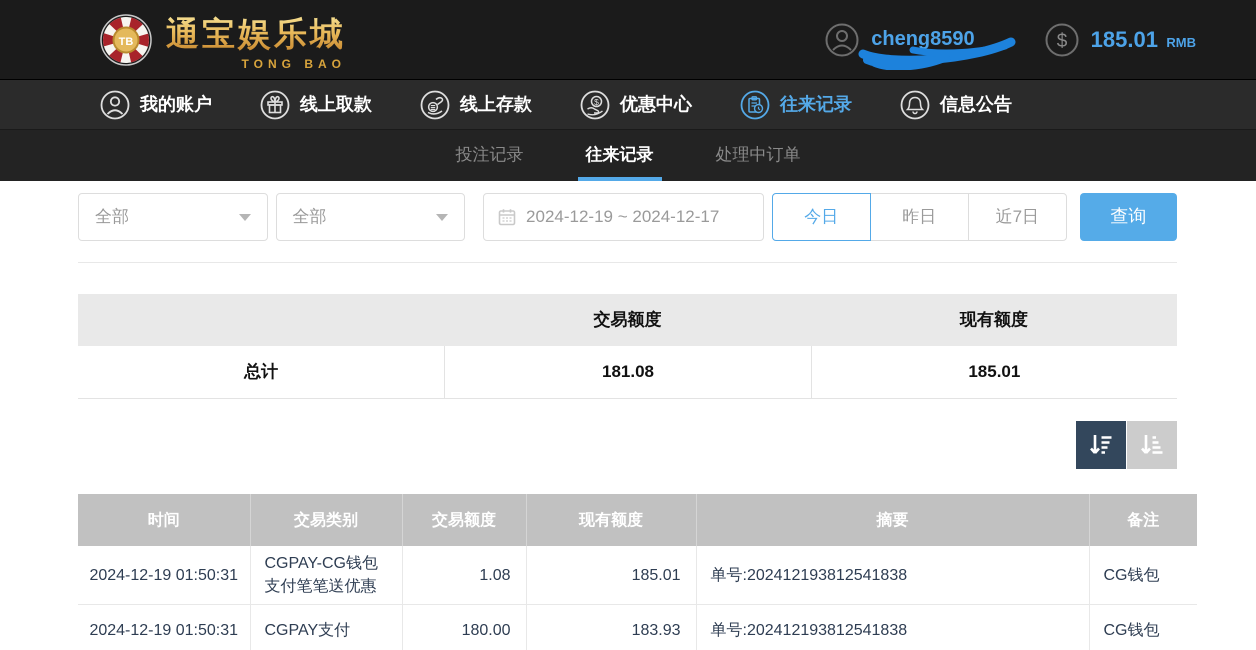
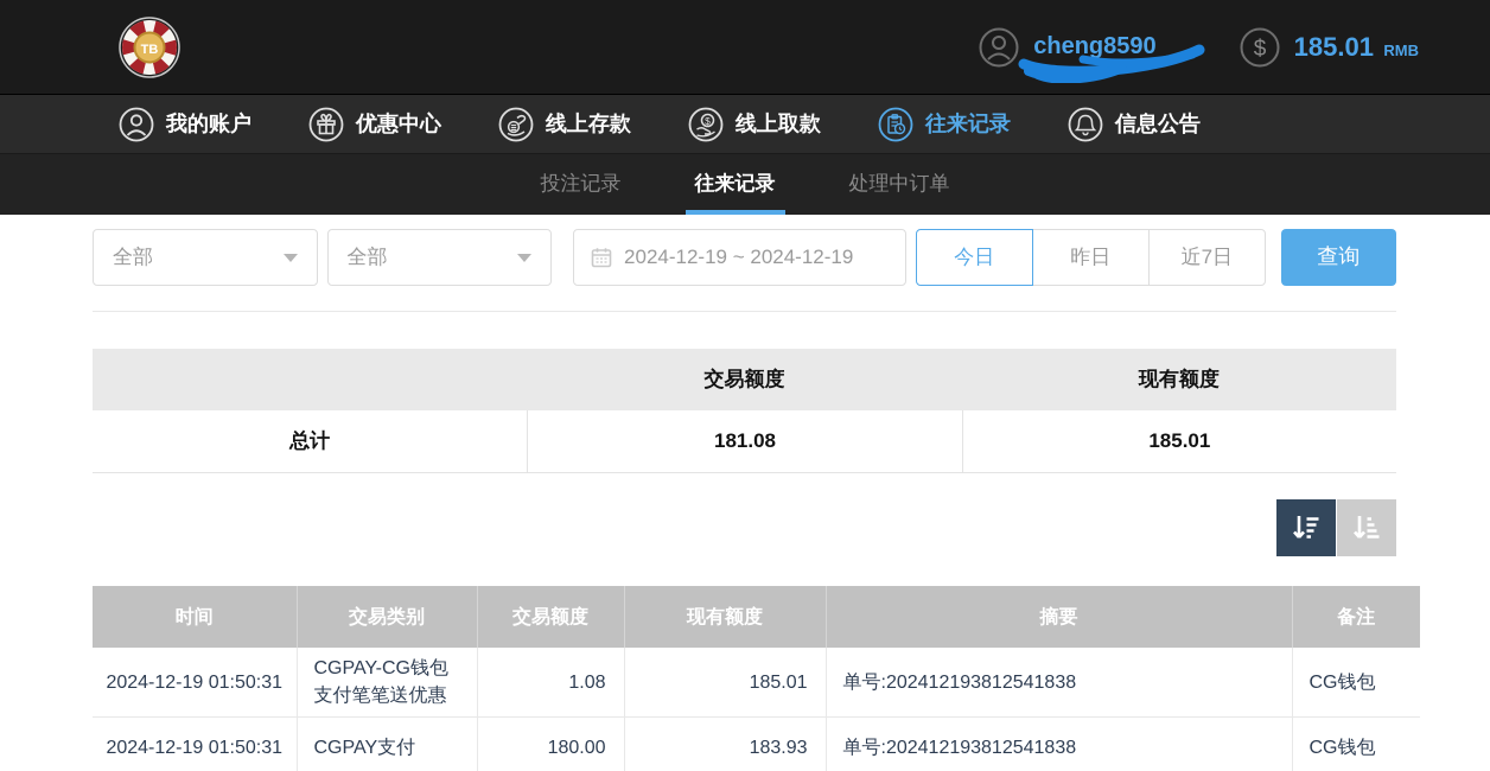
  TB
- 通宝娱乐城
- TONG BAO
  cheng8590
  $
  185.01 RMB
  我的账户
- 线上取款
+ 优惠中心
  线上存款
  $
- 优惠中心
+ 线上取款
  往来记录
  信息公告
  投注记录
  往来记录
  处理中订单
  全部
  全部
- 2024-12-19 ~ 2024-12-17
+ 2024-12-19 ~ 2024-12-19
  今日
  昨日
  近7日
  查询
  交易额度
  现有额度
  总计
  181.08
  185.01
  时间	交易类别	交易额度	现有额度	摘要	备注
  2024-12-19 01:50:31	CGPAY-CG钱包支付笔笔送优惠	1.08	185.01	单号:202412193812541838	CG钱包
  2024-12-19 01:50:31	CGPAY支付	180.00	183.93	单号:202412193812541838	CG钱包
